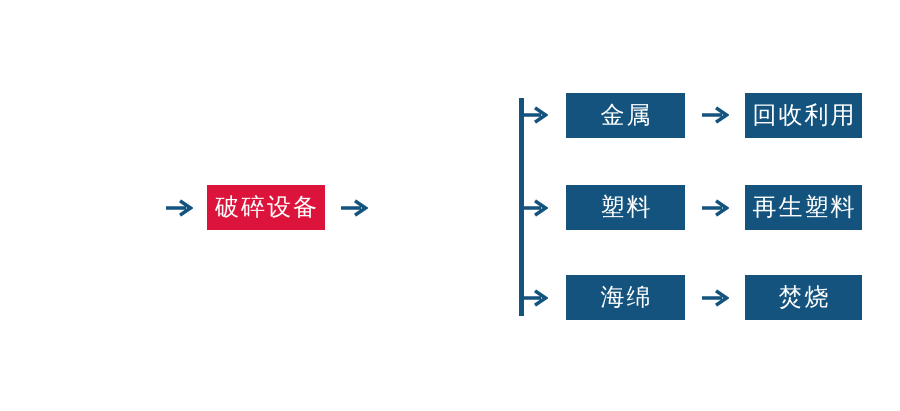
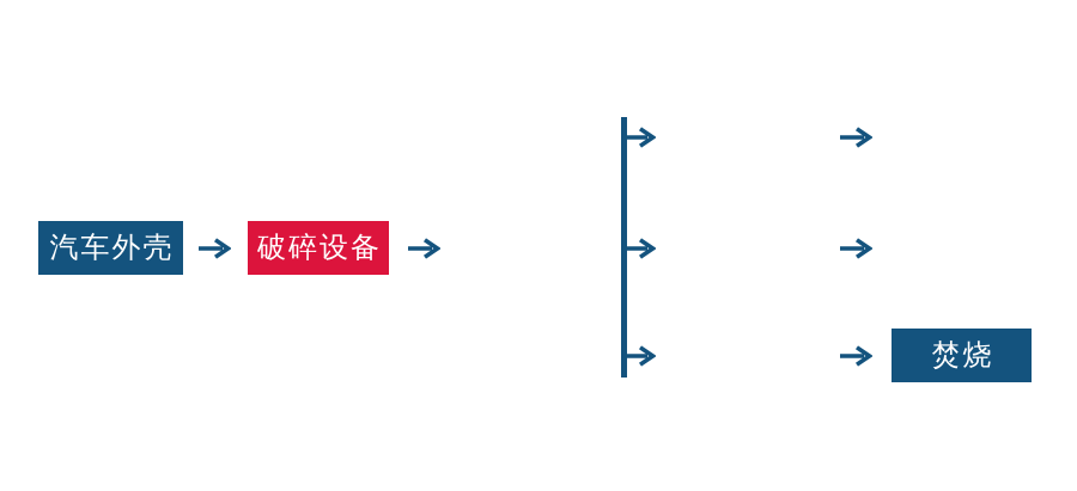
+ 汽车外壳
  破碎设备
- 金属
- 回收利用
- 塑料
- 再生塑料
- 海绵
  焚烧
